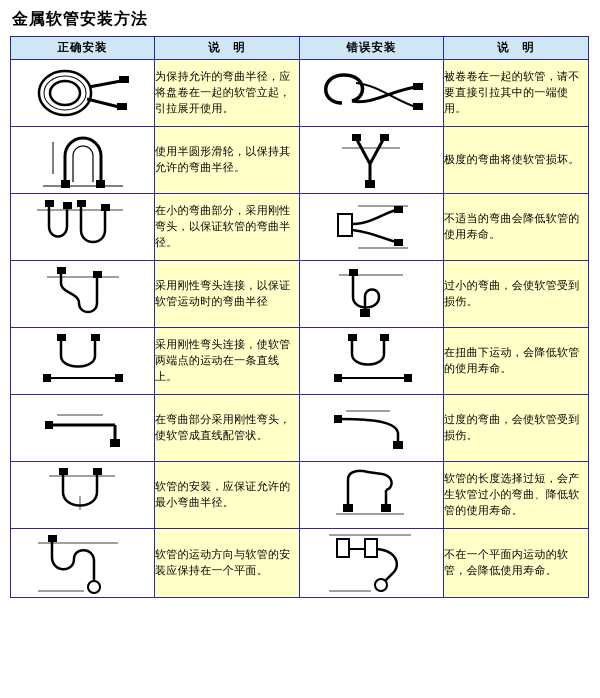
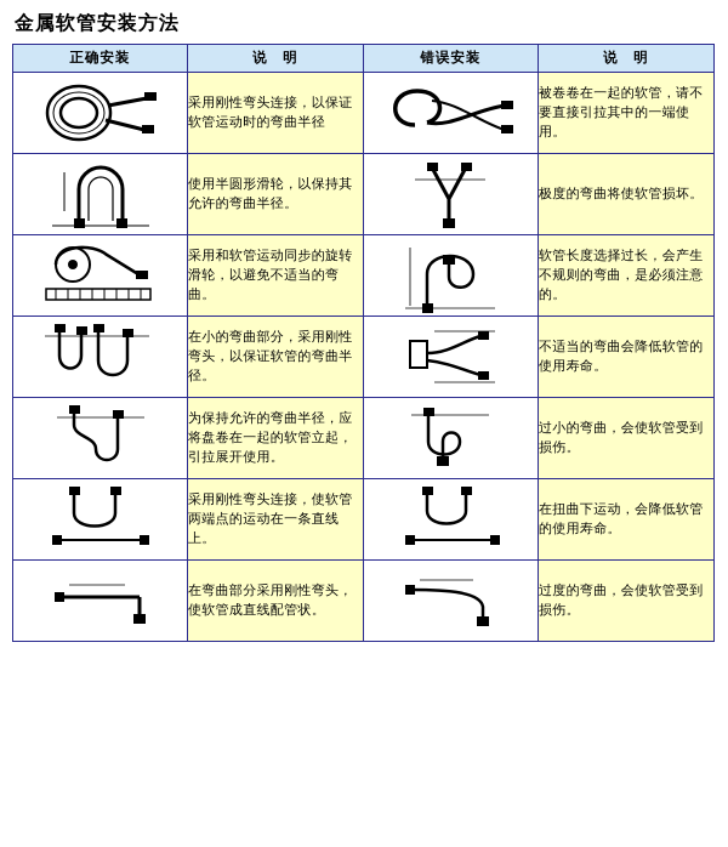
  金属软管安装方法
  正确安装	说 明	错误安装	说 明
- 	为保持允许的弯曲半径，应将盘卷在一起的软管立起，引拉展开使用。		被卷卷在一起的软管，请不要直接引拉其中的一端使用。
+ 	采用刚性弯头连接，以保证软管运动时的弯曲半径		被卷卷在一起的软管，请不要直接引拉其中的一端使用。
  	使用半圆形滑轮，以保持其允许的弯曲半径。		极度的弯曲将使软管损坏。
+ 	采用和软管运动同步的旋转滑轮，以避免不适当的弯曲。		软管长度选择过长，会产生不规则的弯曲，是必须注意的。
  	在小的弯曲部分，采用刚性弯头，以保证软管的弯曲半径。		不适当的弯曲会降低软管的使用寿命。
- 	采用刚性弯头连接，以保证软管运动时的弯曲半径		过小的弯曲，会使软管受到损伤。
+ 	为保持允许的弯曲半径，应将盘卷在一起的软管立起，引拉展开使用。		过小的弯曲，会使软管受到损伤。
  	采用刚性弯头连接，使软管两端点的运动在一条直线上。		在扭曲下运动，会降低软管的使用寿命。
  	在弯曲部分采用刚性弯头，使软管成直线配管状。		过度的弯曲，会使软管受到损伤。
- 	软管的安装，应保证允许的最小弯曲半径。		软管的长度选择过短，会产生软管过小的弯曲、降低软管的使用寿命。
- 	软管的运动方向与软管的安装应保持在一个平面。		不在一个平面内运动的软管，会降低使用寿命。
